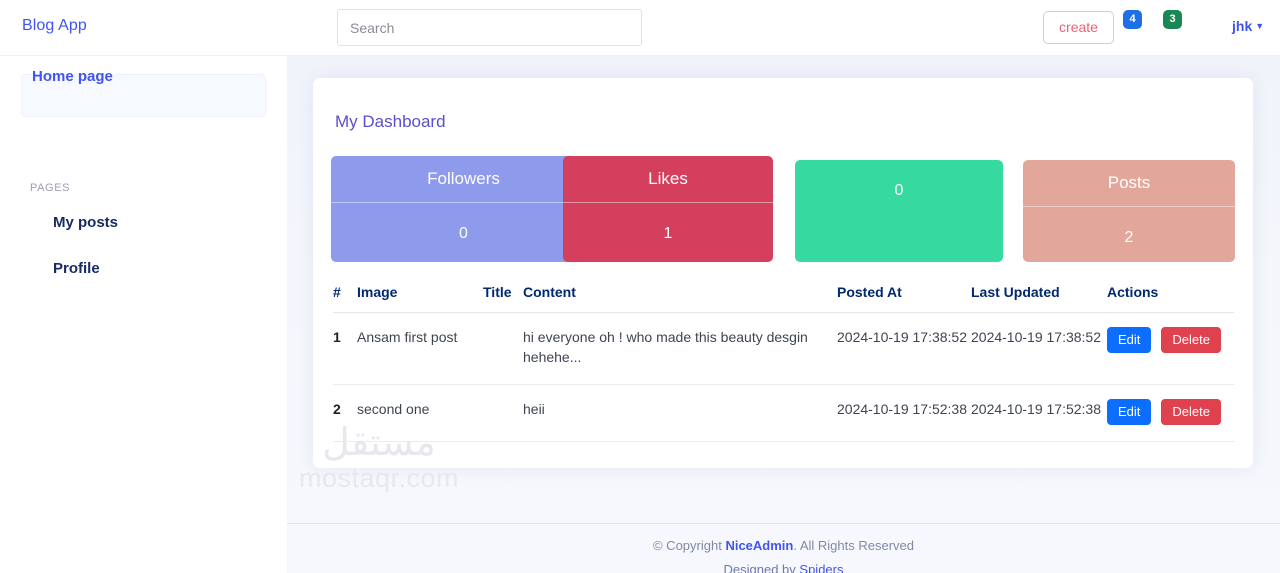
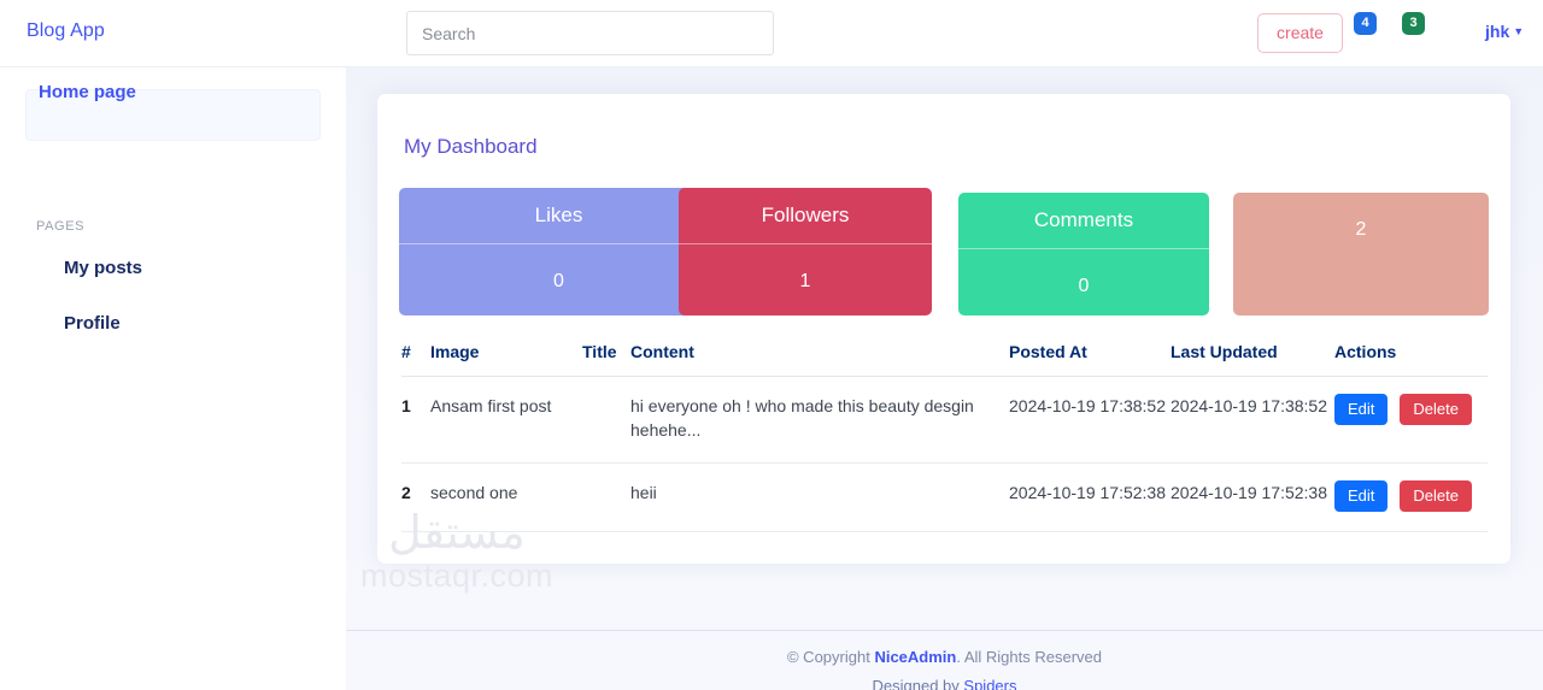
  Blog App
  Search
  create
  4
  3
  jhk ▼
  Home page
  PAGES
  My posts
  Profile
  My Dashboard
- Followers
+ Likes
  0
- Likes
+ Followers
  1
+ Comments
  0
- Posts
  2
  #	Image	Title	Content	Posted At	Last Updated	Actions
  1	Ansam first post		hi everyone oh ! who made this beauty desgin hehehe...	2024-10-19 17:38:52	2024-10-19 17:38:52	Edit Delete
  2	second one		heii	2024-10-19 17:52:38	2024-10-19 17:52:38	Edit Delete
  © Copyright NiceAdmin. All Rights Reserved
  Designed by Spiders
  مستقل
  mostaqr.com
